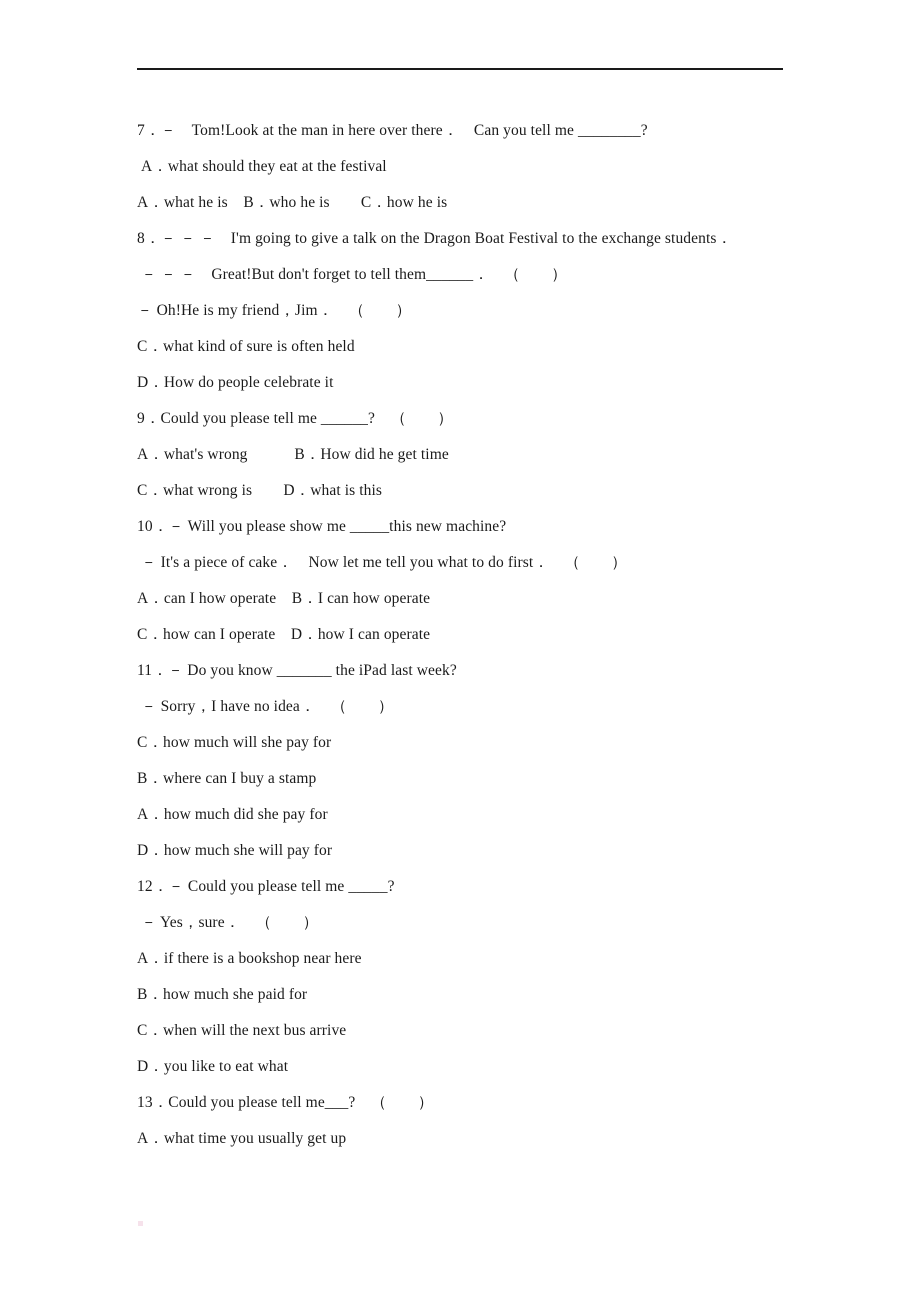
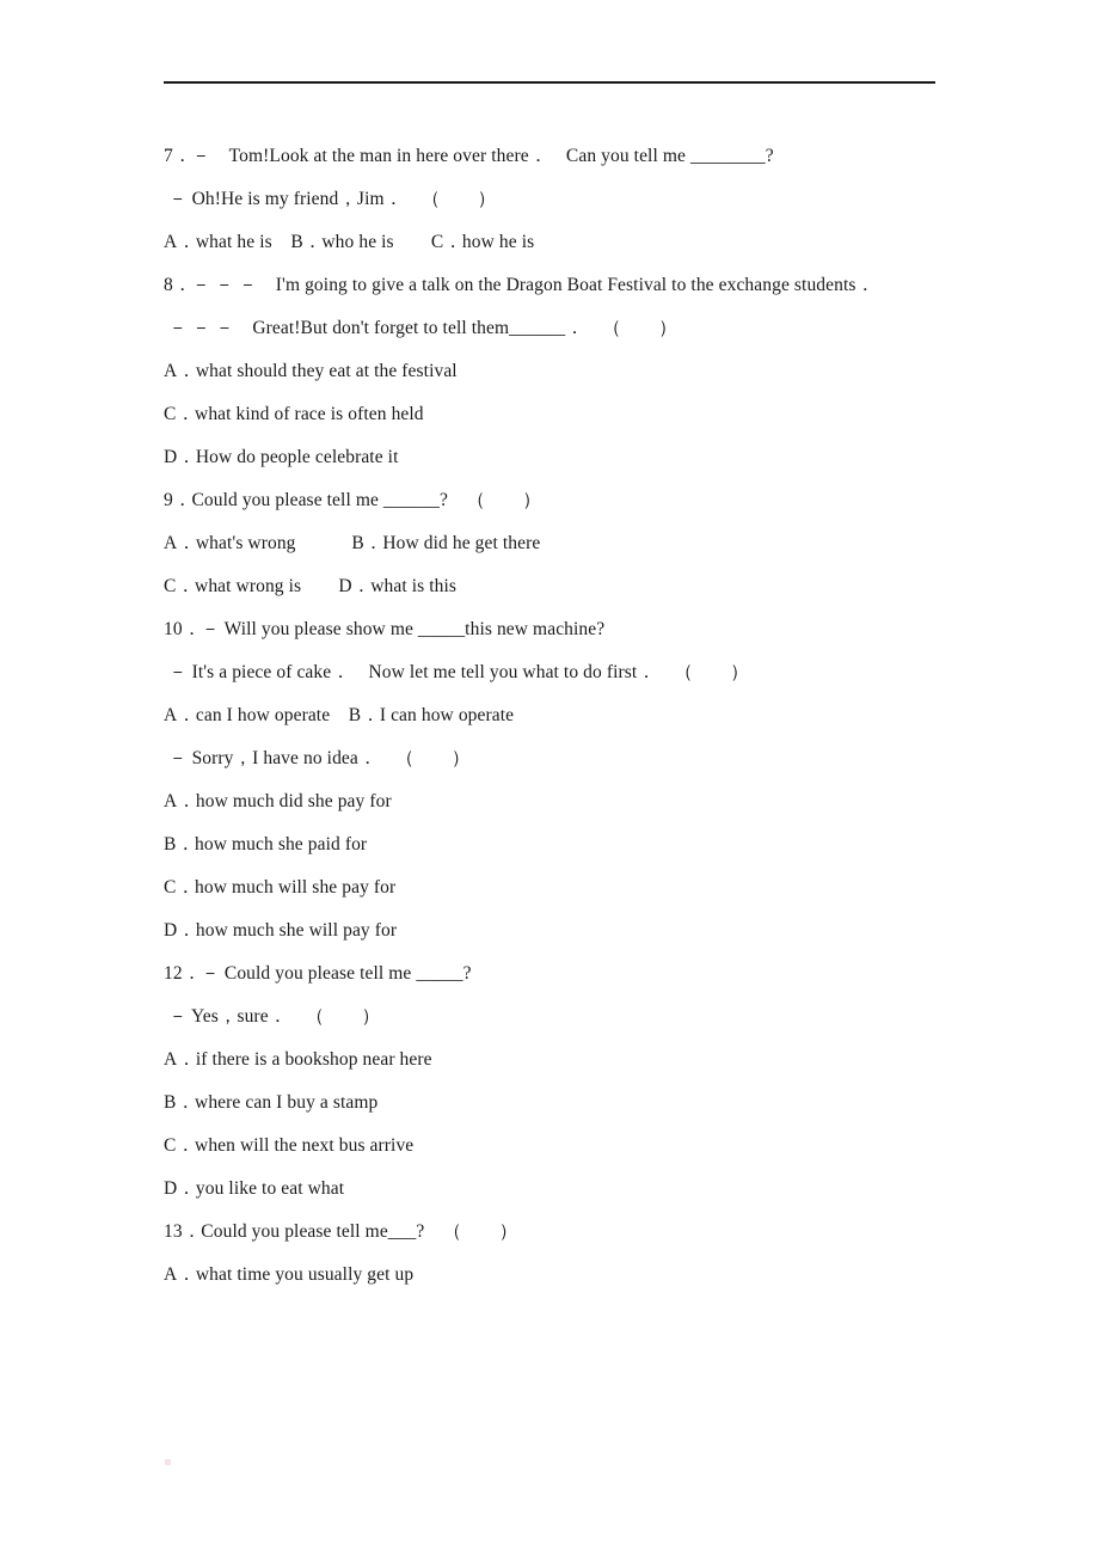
  7．－ Tom!Look at the man in here over there． Can you tell me ________?
- A．what should they eat at the festival
+ － Oh!He is my friend，Jim． （ ）
  A．what he is B．who he is C．how he is
  8．－ － － I'm going to give a talk on the Dragon Boat Festival to the exchange students．
  － － － Great!But don't forget to tell them______． （ ）
- － Oh!He is my friend，Jim． （ ）
+ A．what should they eat at the festival
- C．what kind of sure is often held
+ C．what kind of race is often held
  D．How do people celebrate it
  9．Could you please tell me ______? （ ）
- A．what's wrong B．How did he get time
+ A．what's wrong B．How did he get there
  C．what wrong is D．what is this
  10．－ Will you please show me _____this new machine?
  － It's a piece of cake． Now let me tell you what to do first． （ ）
  A．can I how operate B．I can how operate
- C．how can I operate D．how I can operate
- 11．－ Do you know _______ the iPad last week?
  － Sorry，I have no idea． （ ）
- C．how much will she pay for
+ A．how much did she pay for
- B．where can I buy a stamp
+ B．how much she paid for
- A．how much did she pay for
+ C．how much will she pay for
  D．how much she will pay for
  12．－ Could you please tell me _____?
  － Yes，sure． （ ）
  A．if there is a bookshop near here
- B．how much she paid for
+ B．where can I buy a stamp
  C．when will the next bus arrive
  D．you like to eat what
  13．Could you please tell me___? （ ）
  A．what time you usually get up
